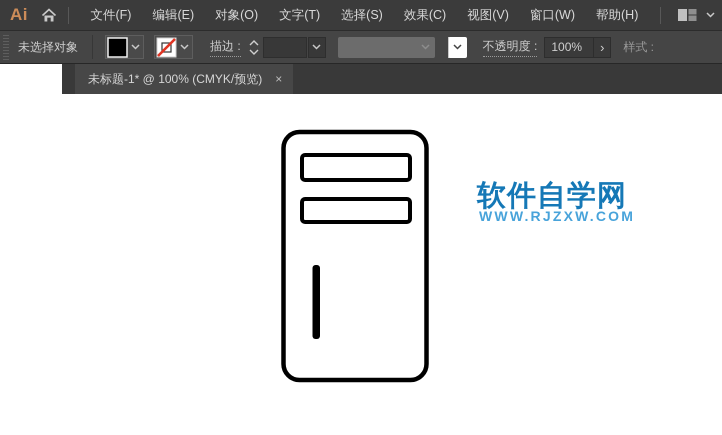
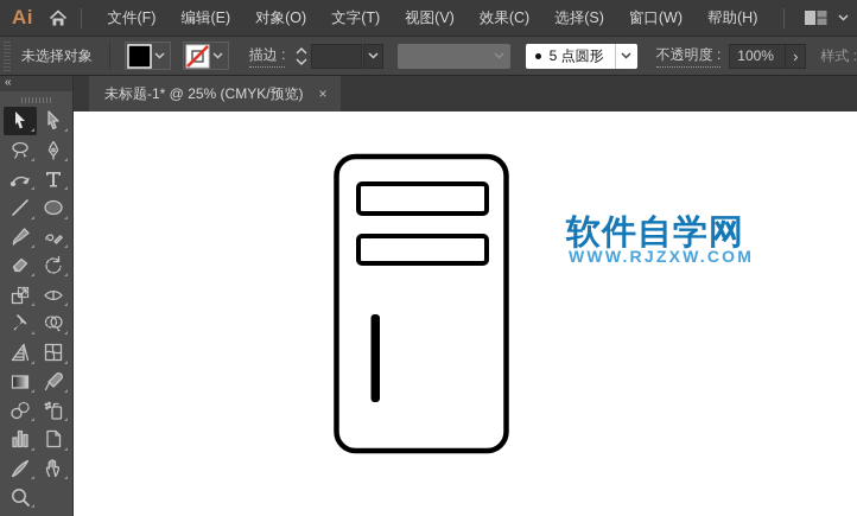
  Ai
  文件(F)
  编辑(E)
  对象(O)
  文字(T)
- 选择(S)
+ 视图(V)
  效果(C)
- 视图(V)
+ 选择(S)
  窗口(W)
  帮助(H)
  未选择对象
  描边 :
+ 5 点圆形
  不透明度 :
  100%
  ›
  样式 :
+ «
- 未标题-1* @ 100% (CMYK/预览)
+ 未标题-1* @ 25% (CMYK/预览)
  ×
  软件自学网
  WWW.RJZXW.COM
